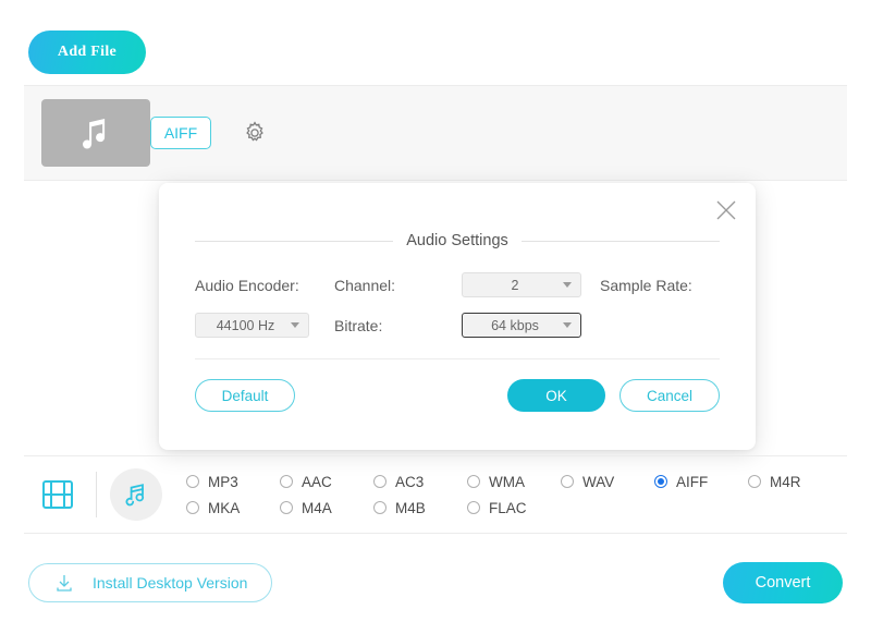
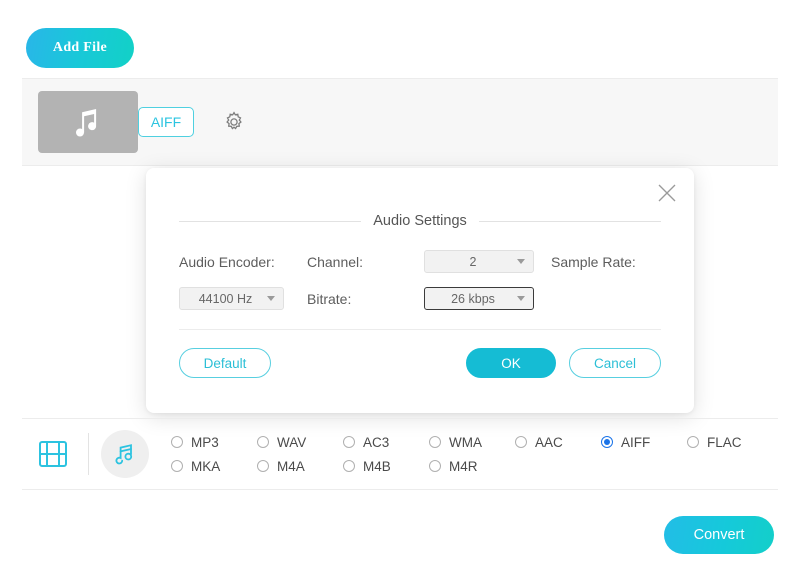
  Add File
  AIFF
  Audio Settings
  Audio Encoder:
  Channel:
  2
  Sample Rate:
  44100 Hz
  Bitrate:
- 64 kbps
+ 26 kbps
  Default
  OK
  Cancel
  MP3
- AAC
+ WAV
  AC3
  WMA
- WAV
+ AAC
  AIFF
- M4R
+ FLAC
  MKA
  M4A
  M4B
- FLAC
+ M4R
- Install Desktop Version
  Convert
